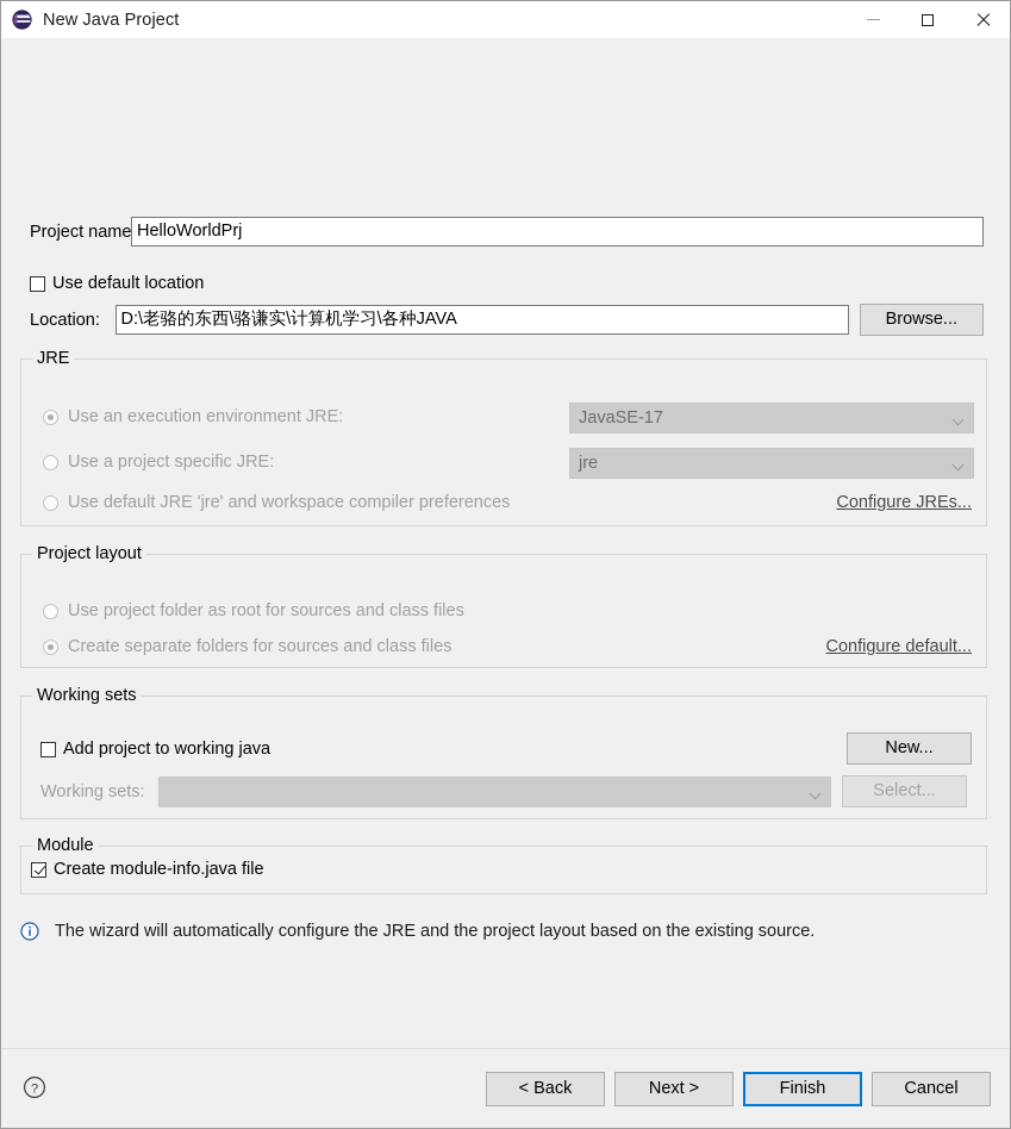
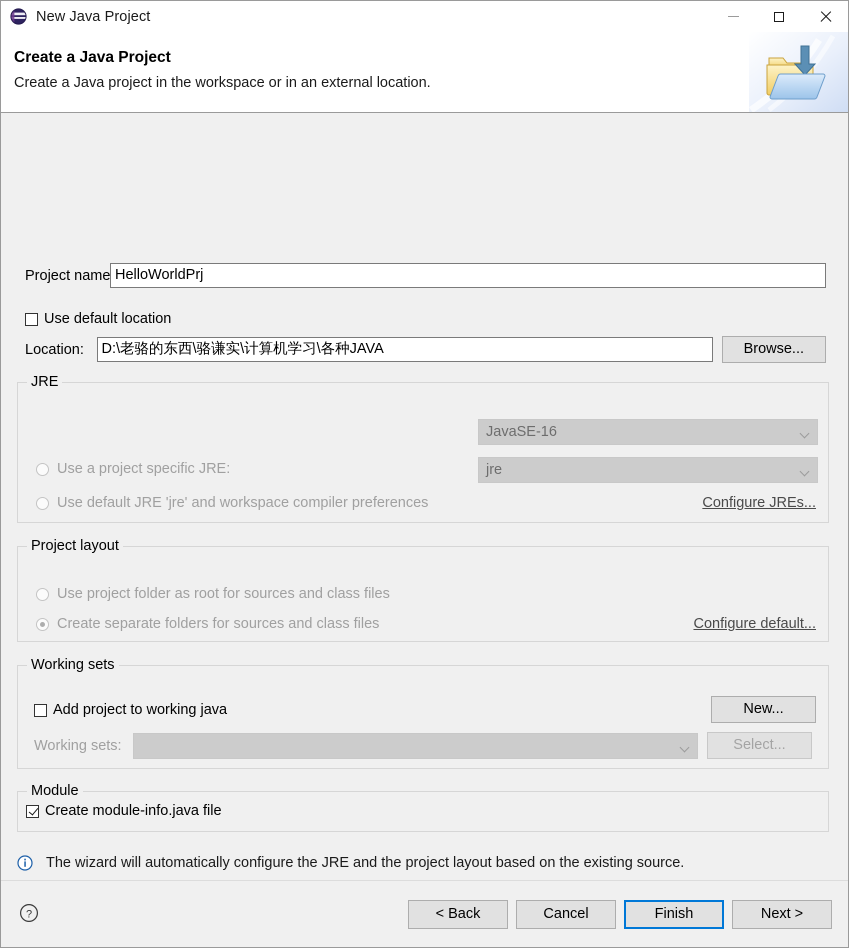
  New Java Project
+ Create a Java Project
+ Create a Java project in the workspace or in an external location.
  Project name
  HelloWorldPrj
  Use default location
  Location:
  D:\老骆的东西\骆谦实\计算机学习\各种JAVA
  Browse...
  JRE
- Use an execution environment JRE:
- JavaSE-17
+ JavaSE-16
  Use a project specific JRE:
  jre
  Use default JRE 'jre' and workspace compiler preferences
  Configure JREs...
  Project layout
  Use project folder as root for sources and class files
  Create separate folders for sources and class files
  Configure default...
  Working sets
  Add project to working java
  New...
  Working sets:
  Select...
  Module
  Create module-info.java file
  The wizard will automatically configure the JRE and the project layout based on the existing source.
  ?
  < Back
- Next >
+ Cancel
  Finish
- Cancel
+ Next >
